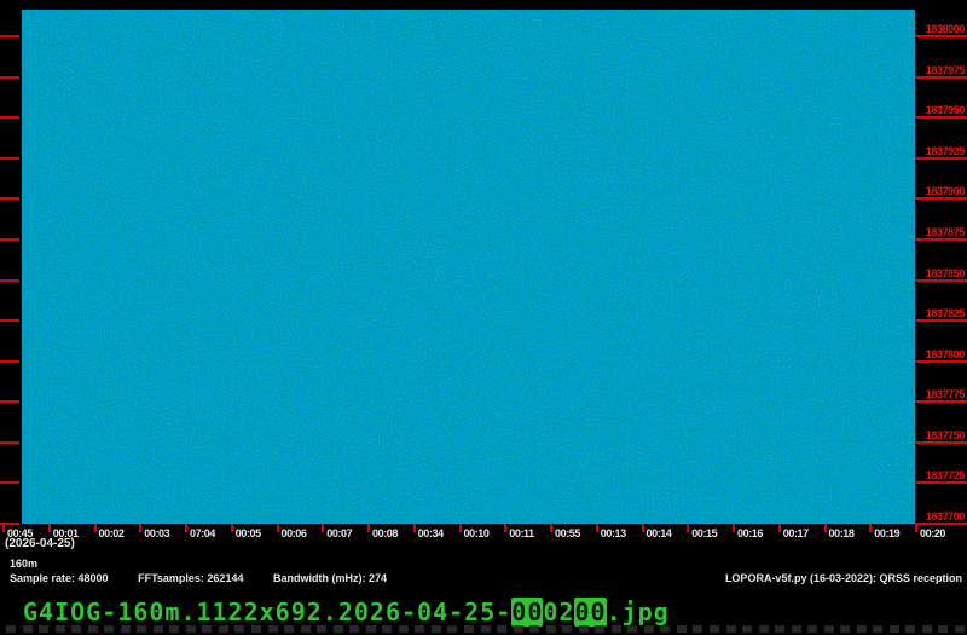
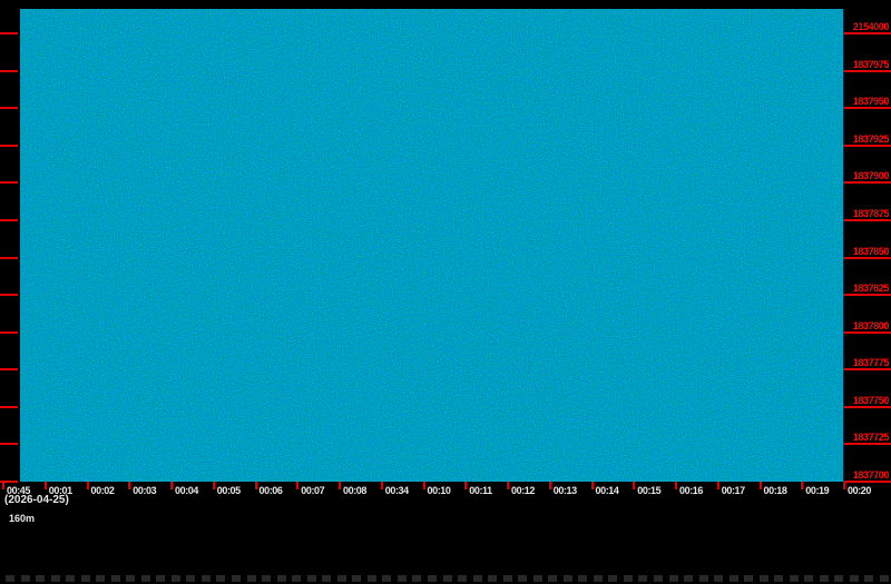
- 1838000
+ 2154000
  1837975
  1837950
  1837925
  1837900
  1837875
  1837850
  1837825
  1837800
  1837775
  1837750
  1837725
  1837700
  00:45
  00:01
  00:02
  00:03
- 07:04
+ 00:04
  00:05
  00:06
  00:07
  00:08
  00:34
  00:10
  00:11
- 00:55
+ 00:12
  00:13
  00:14
  00:15
  00:16
  00:17
  00:18
  00:19
  00:20
  (2026-04-25)
  160m
- Sample rate: 48000 FFTsamples: 262144 Bandwidth (mHz): 274
- LOPORA-v5f.py (16-03-2022): QRSS reception
- G4IOG-160m.1122x692.2026-04-25-000200.jpg
